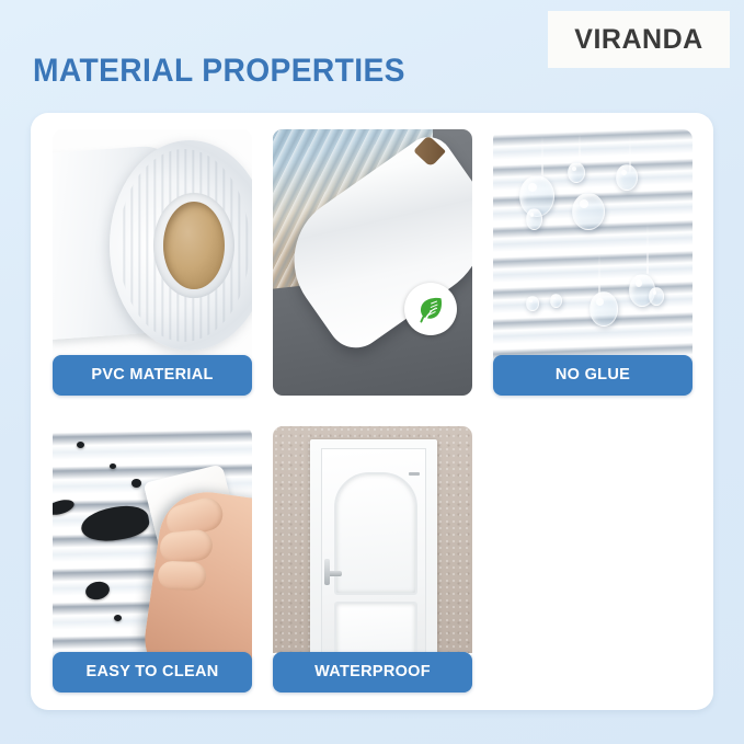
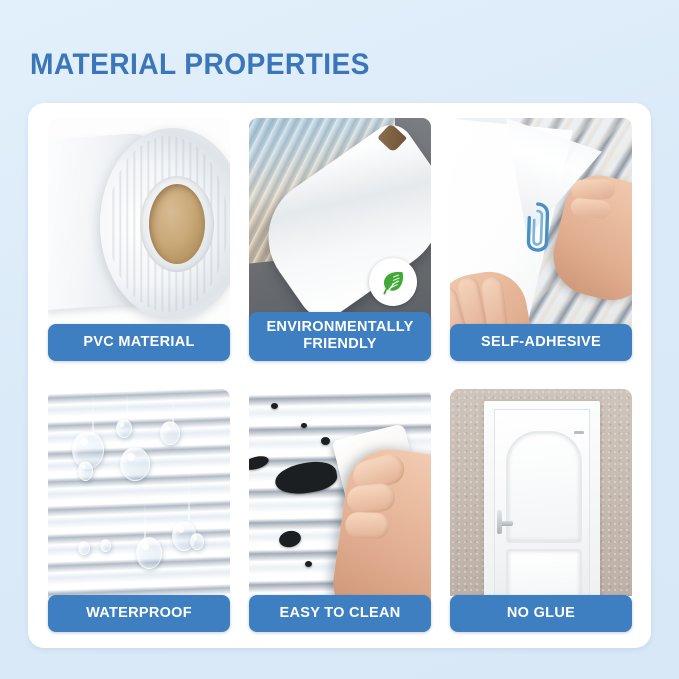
- VIRANDA
  MATERIAL PROPERTIES
  PVC MATERIAL
+ ENVIRONMENTALLY
+ FRIENDLY
+ SELF-ADHESIVE
- NO GLUE
+ WATERPROOF
  EASY TO CLEAN
- WATERPROOF
+ NO GLUE
